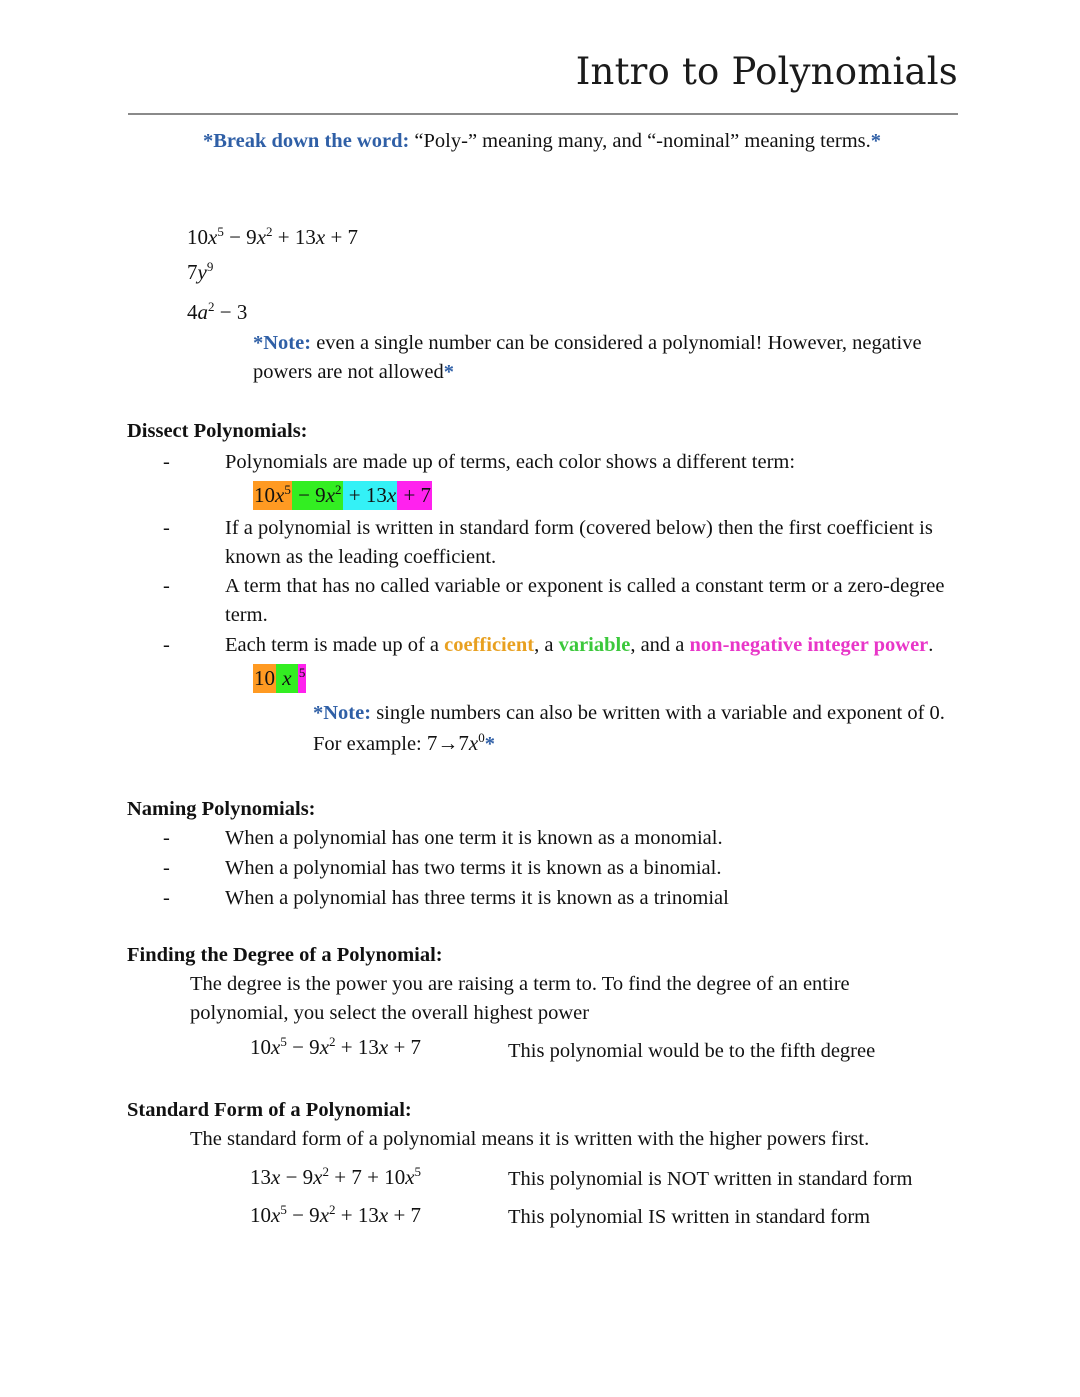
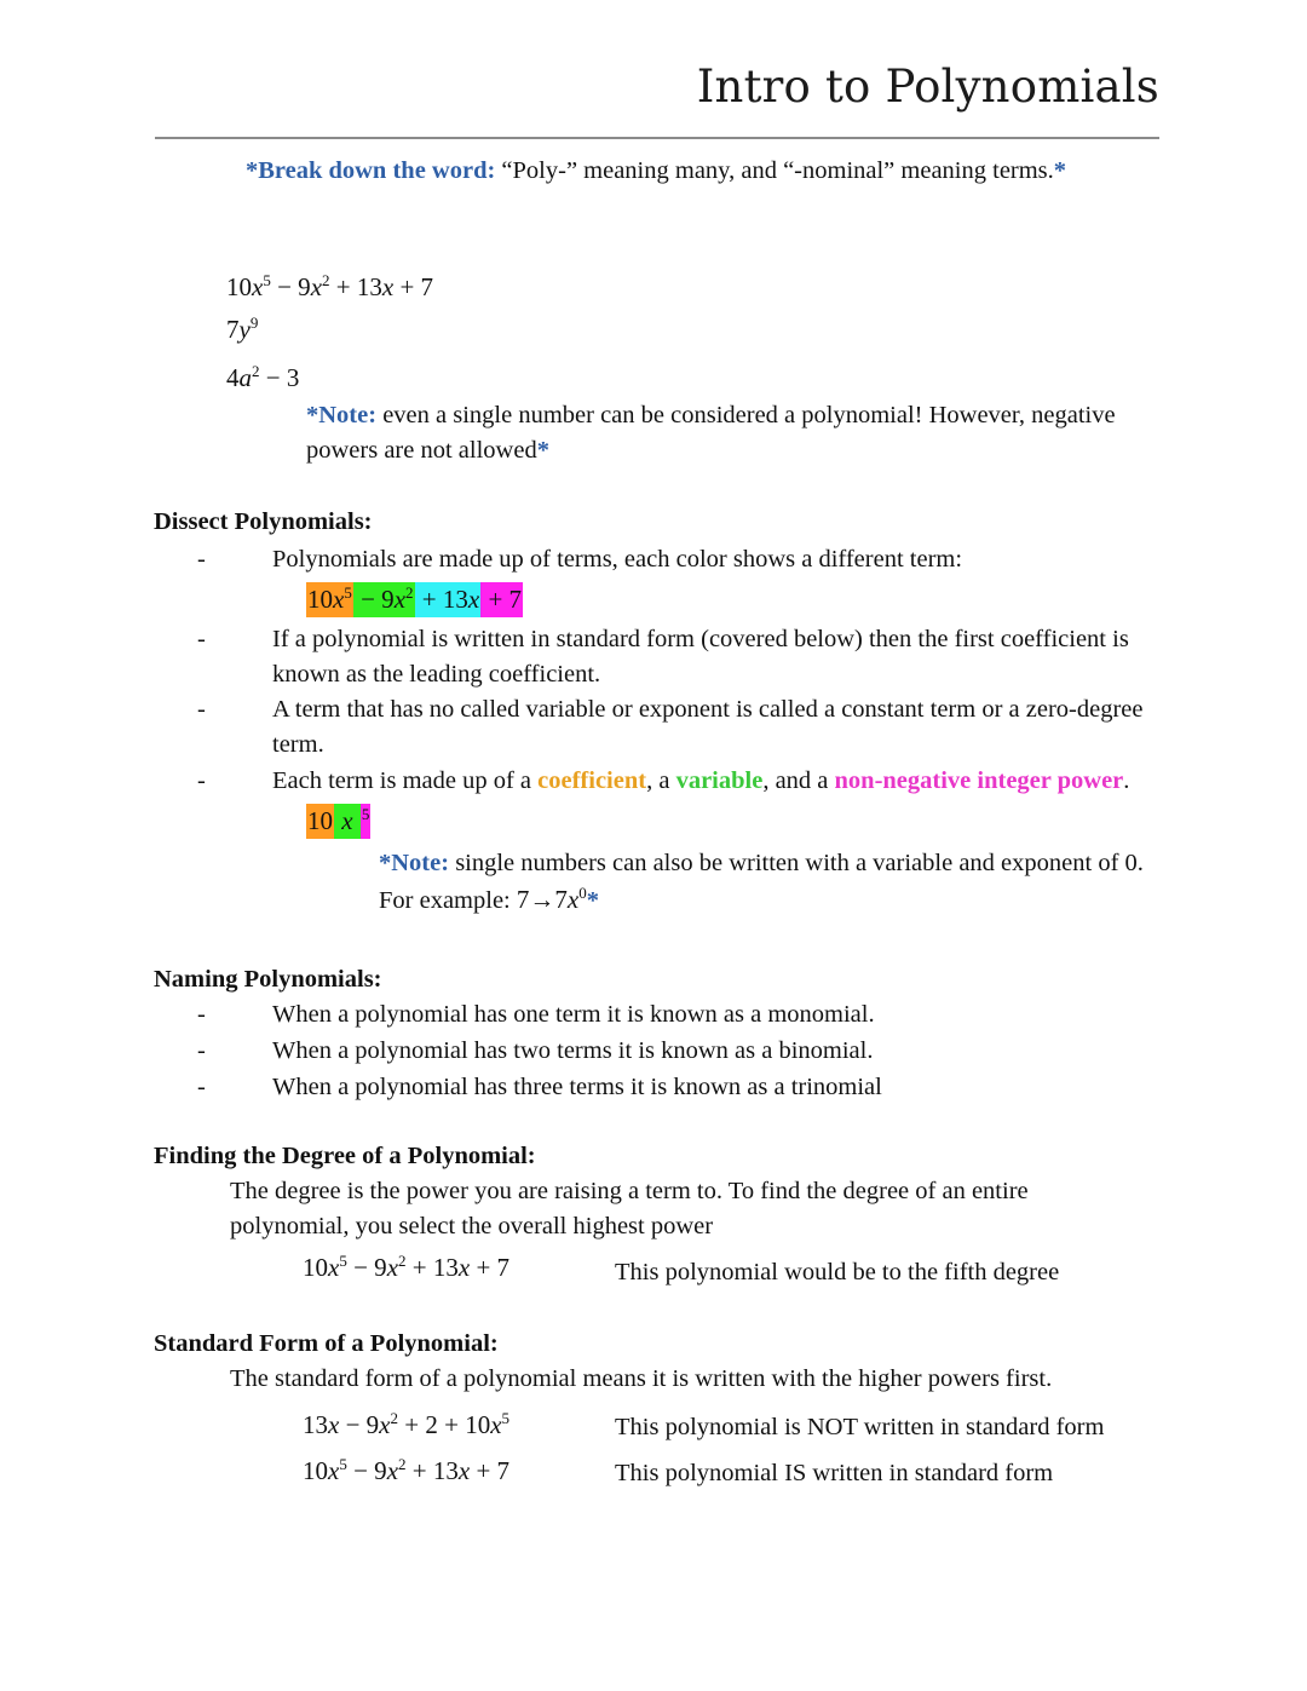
  Intro to Polynomials
  *Break down the word: “Poly-” meaning many, and “-nominal” meaning terms.*
  10x5 − 9x2 + 13x + 7
  7y9
  4a2 − 3
  *Note: even a single number can be considered a polynomial! However, negative powers are not allowed*
  Dissect Polynomials:
  -
  Polynomials are made up of terms, each color shows a different term:
  10x5 − 9x2 + 13x + 7
  -
  If a polynomial is written in standard form (covered below) then the first coefficient is known as the leading coefficient.
  -
  A term that has no called variable or exponent is called a constant term or a zero-degree term.
  -
  Each term is made up of a coefficient, a variable, and a non-negative integer power.
  10 x 5
  *Note: single numbers can also be written with a variable and exponent of 0. For example: 7→7x0*
  Naming Polynomials:
  -
  When a polynomial has one term it is known as a monomial.
  -
  When a polynomial has two terms it is known as a binomial.
  -
  When a polynomial has three terms it is known as a trinomial
  Finding the Degree of a Polynomial:
  The degree is the power you are raising a term to. To find the degree of an entire polynomial, you select the overall highest power
  10x5 − 9x2 + 13x + 7
  This polynomial would be to the fifth degree
  Standard Form of a Polynomial:
  The standard form of a polynomial means it is written with the higher powers first.
- 13x − 9x2 + 7 + 10x5
+ 13x − 9x2 + 2 + 10x5
  This polynomial is NOT written in standard form
  10x5 − 9x2 + 13x + 7
  This polynomial IS written in standard form
